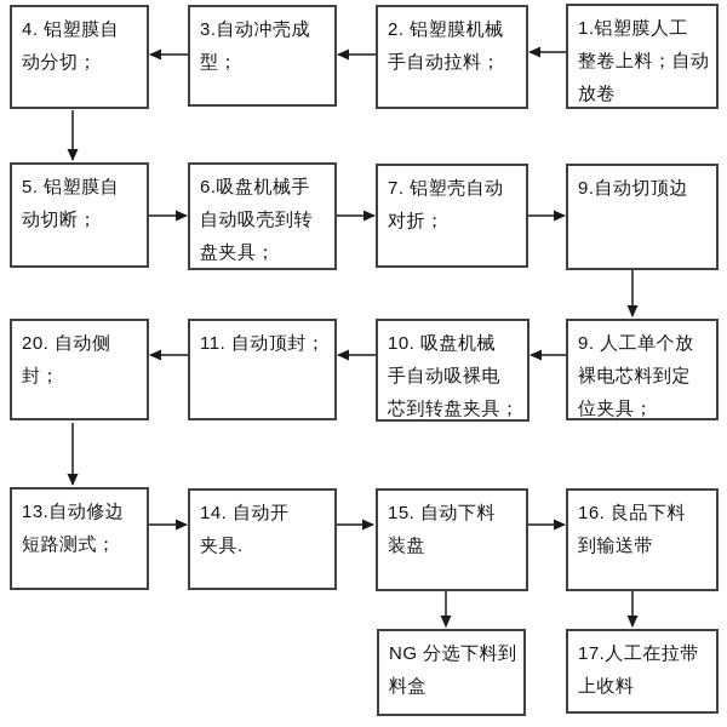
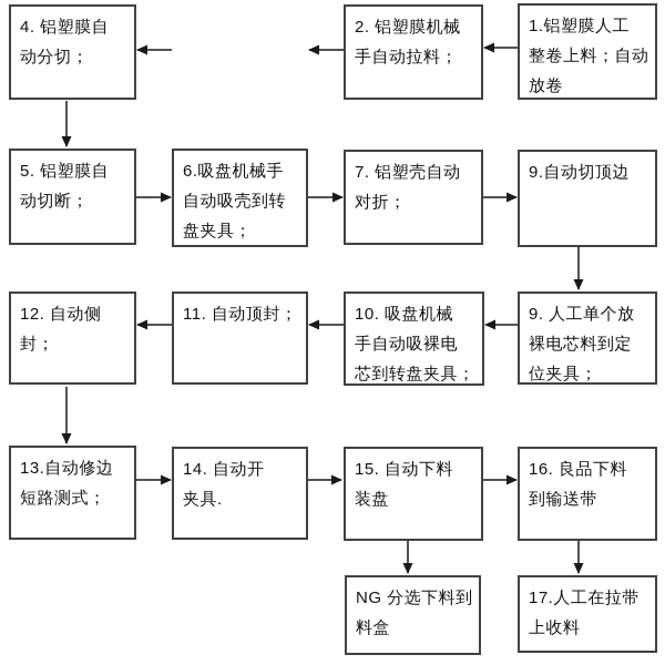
  4. 铝塑膜自
  动分切；
- 3.自动冲壳成
- 型；
  2. 铝塑膜机械
  手自动拉料；
  1.铝塑膜人工
  整卷上料；自动
  放卷
  5. 铝塑膜自
  动切断；
  6.吸盘机械手
  自动吸壳到转
  盘夹具；
  7. 铝塑壳自动
  对折；
  9.自动切顶边
- 20. 自动侧封；
+ 12. 自动侧封；
  11. 自动顶封；
  10. 吸盘机械
  手自动吸裸电
  芯到转盘夹具；
  9. 人工单个放
  裸电芯料到定
  位夹具；
  13.自动修边
  短路测式；
  14. 自动开
  夹具.
  15. 自动下料
  装盘
  16. 良品下料
  到输送带
  NG 分选下料到
  料盒
  17.人工在拉带
  上收料
